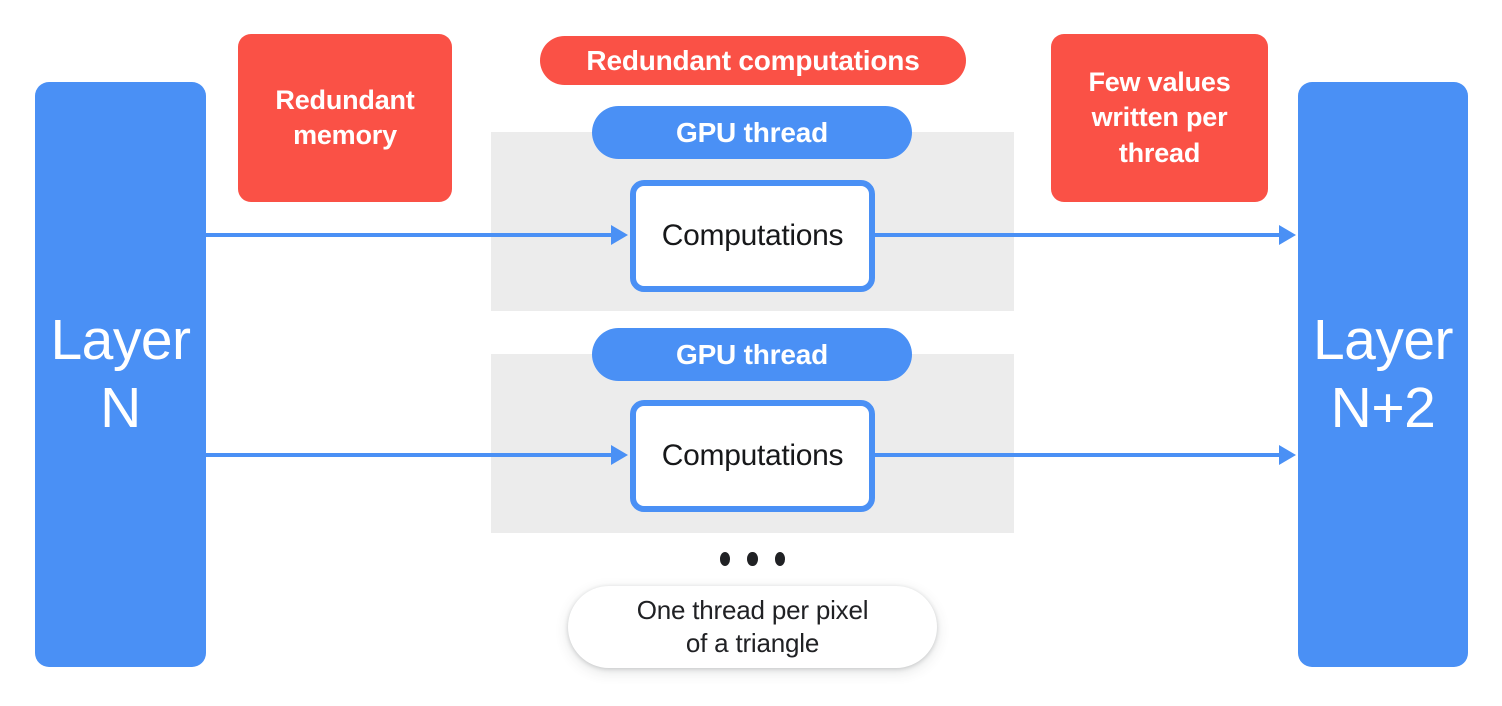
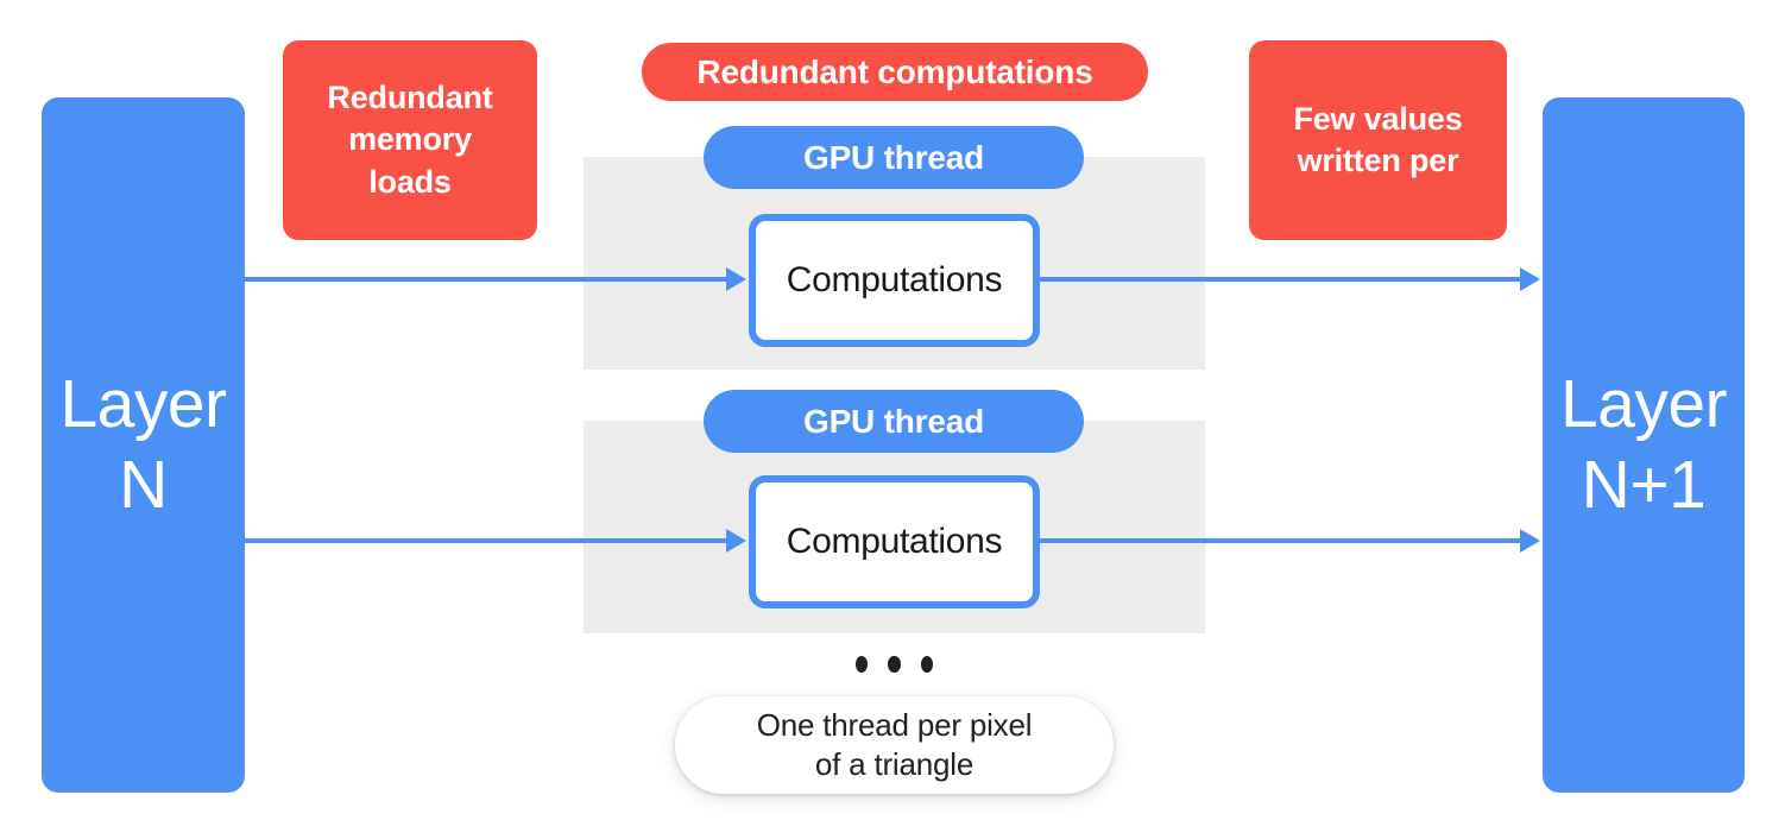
  Layer
  N
  Layer
- N+2
+ N+1
  Redundant
  memory
+ loads
  Redundant computations
  Few values
  written per
- thread
  GPU thread
  Computations
  GPU thread
  Computations
  One thread per pixel
  of a triangle
